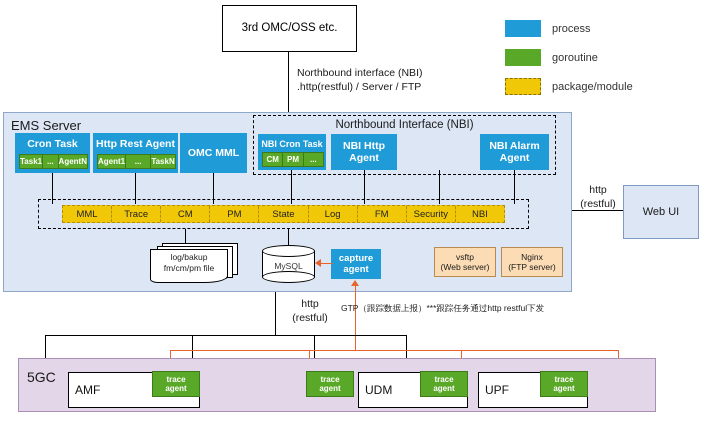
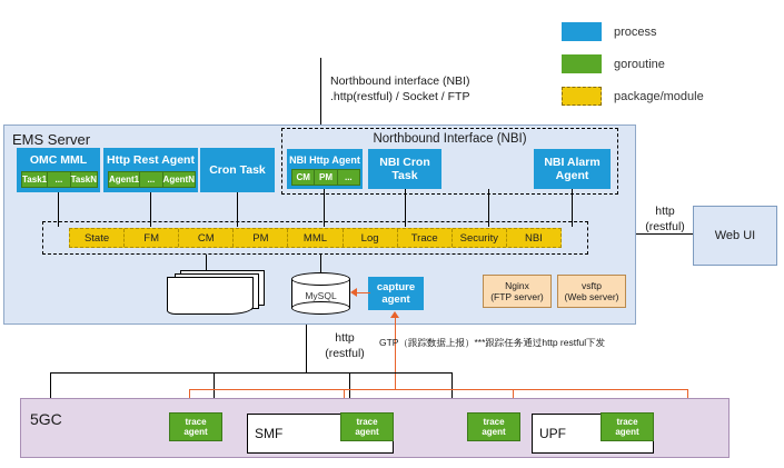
- 3rd OMC/OSS etc.
  Northbound interface (NBI)
- .http(restful) / Server / FTP
+ .http(restful) / Socket / FTP
  process
  goroutine
  package/module
  EMS Server
- Cron Task
+ OMC MML
  Task1
  ...
- AgentN
+ TaskN
  Http Rest Agent
  Agent1
  ...
- TaskN
+ AgentN
- OMC MML
+ Cron Task
  Northbound Interface (NBI)
- NBI Cron Task
+ NBI Http Agent
  CM
  PM
  ...
- NBI Http Agent
+ NBI Cron Task
  NBI Alarm Agent
- MML
+ State
- Trace
+ FM
  CM
  PM
- State
+ MML
  Log
- FM
+ Trace
  Security
  NBI
- log/bakup
- fm/cm/pm file
  MySQL
  capture
  agent
- vsftp
+ Nginx
- (Web server)
+ (FTP server)
- Nginx
+ vsftp
- (FTP server)
+ (Web server)
  http
  (restful)
  Web UI
  http
  (restful)
  GTP（跟踪数据上报）***跟踪任务通过http restful下发
  5GC
- AMF
  trace
  agent
+ SMF
  trace
  agent
- UDM
  trace
  agent
  UPF
  trace
  agent
